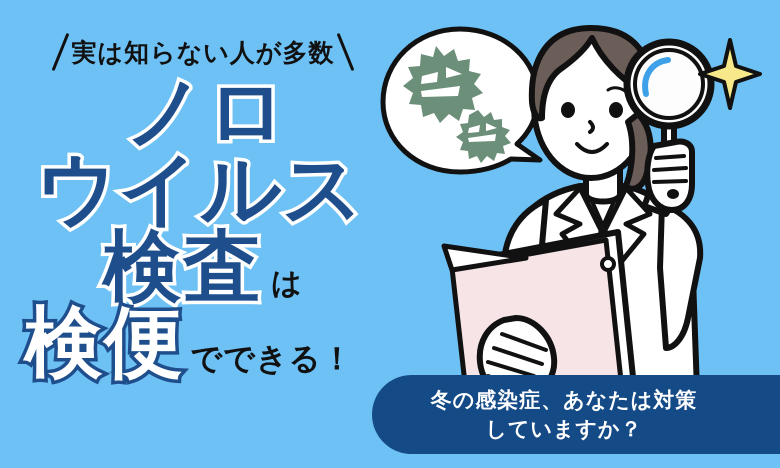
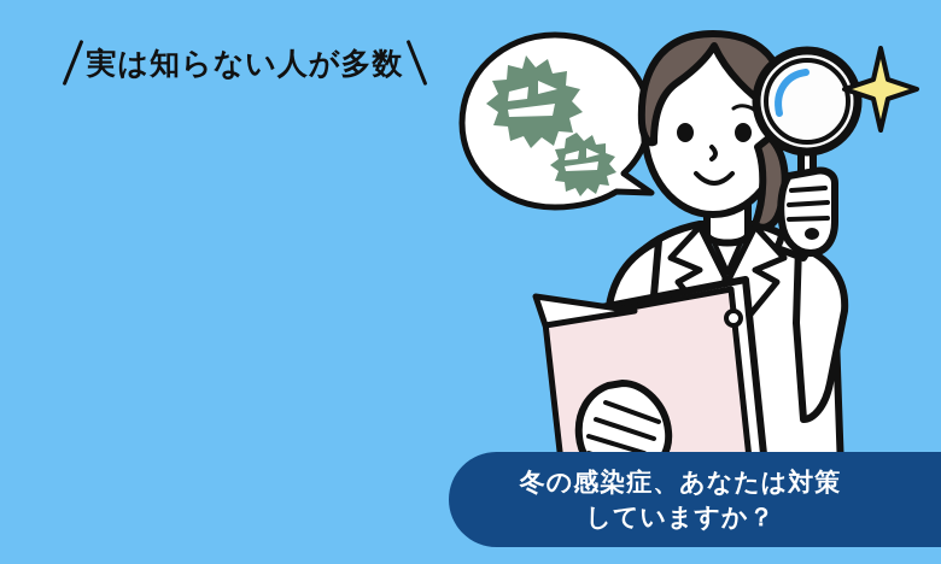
  実は知らない人が多数
- ノロ
- ウイルス
- 検査
- は
- 検便
- でできる！
  冬の感染症、あなたは対策
  していますか？
